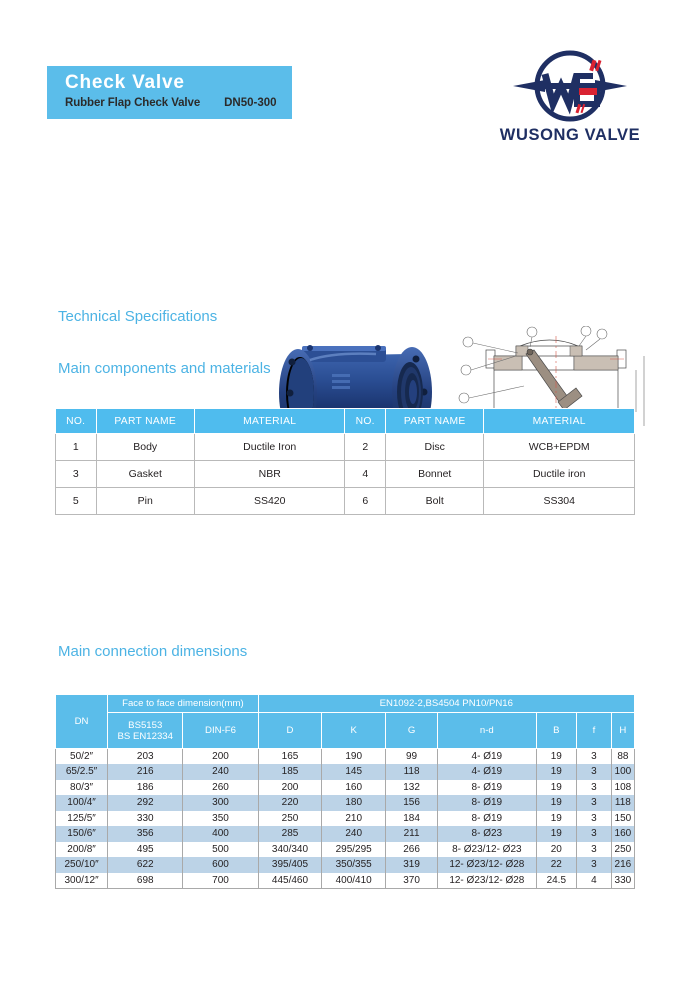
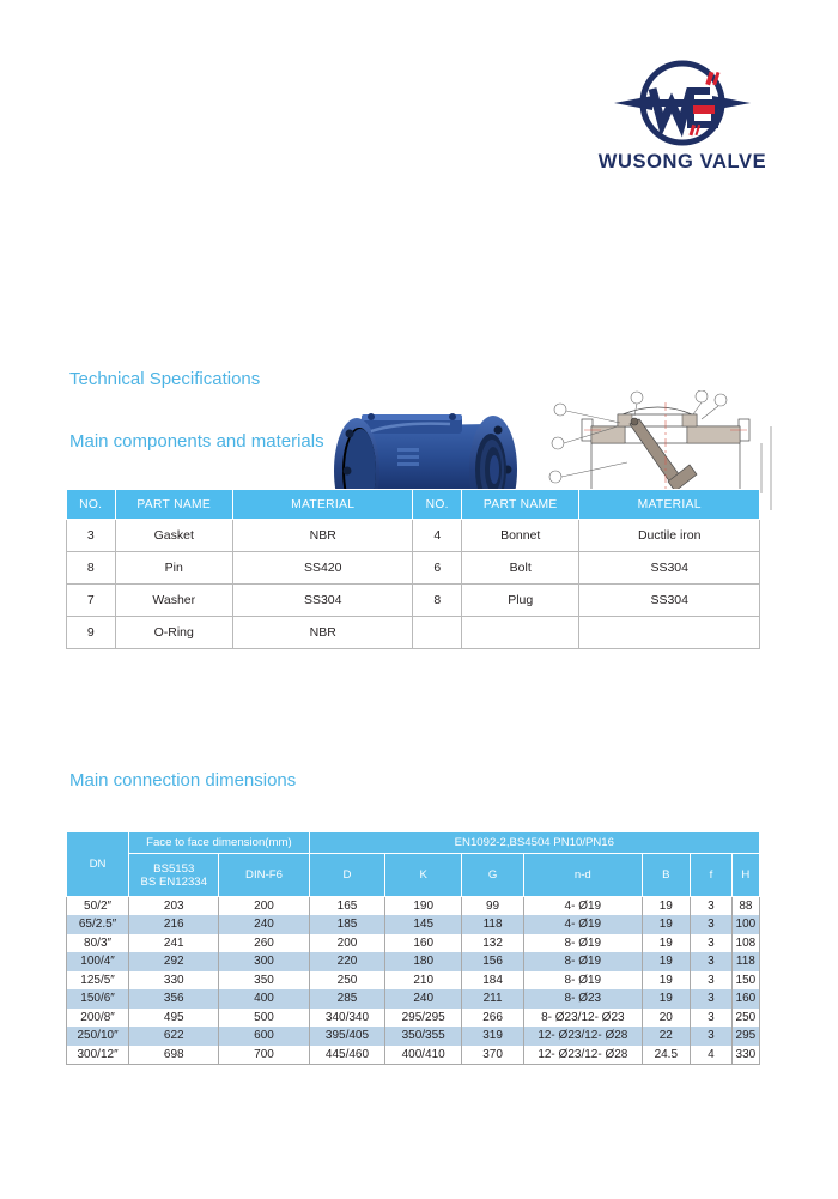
- Check Valve
- Rubber Flap Check Valve
- DN50-300
  WUSONG VALVE
  Technical Specifications
  Main components and materials
  NO.	PART NAME	MATERIAL	NO.	PART NAME	MATERIAL
- 1	Body	Ductile Iron	2	Disc	WCB+EPDM
  3	Gasket	NBR	4	Bonnet	Ductile iron
- 5	Pin	SS420	6	Bolt	SS304
+ 8	Pin	SS420	6	Bolt	SS304
+ 7	Washer	SS304	8	Plug	SS304
+ 9	O-Ring	NBR
  Main connection dimensions
  DN	Face to face dimension(mm)	EN1092-2,BS4504 PN10/PN16
  BS5153 BS EN12334	DIN-F6	D	K	G	n-d	B	f	H
  50/2″	203	200	165	190	99	4- Ø19	19	3	88
  65/2.5″	216	240	185	145	118	4- Ø19	19	3	100
- 80/3″	186	260	200	160	132	8- Ø19	19	3	108
+ 80/3″	241	260	200	160	132	8- Ø19	19	3	108
  100/4″	292	300	220	180	156	8- Ø19	19	3	118
  125/5″	330	350	250	210	184	8- Ø19	19	3	150
  150/6″	356	400	285	240	211	8- Ø23	19	3	160
  200/8″	495	500	340/340	295/295	266	8- Ø23/12- Ø23	20	3	250
- 250/10″	622	600	395/405	350/355	319	12- Ø23/12- Ø28	22	3	216
+ 250/10″	622	600	395/405	350/355	319	12- Ø23/12- Ø28	22	3	295
  300/12″	698	700	445/460	400/410	370	12- Ø23/12- Ø28	24.5	4	330
